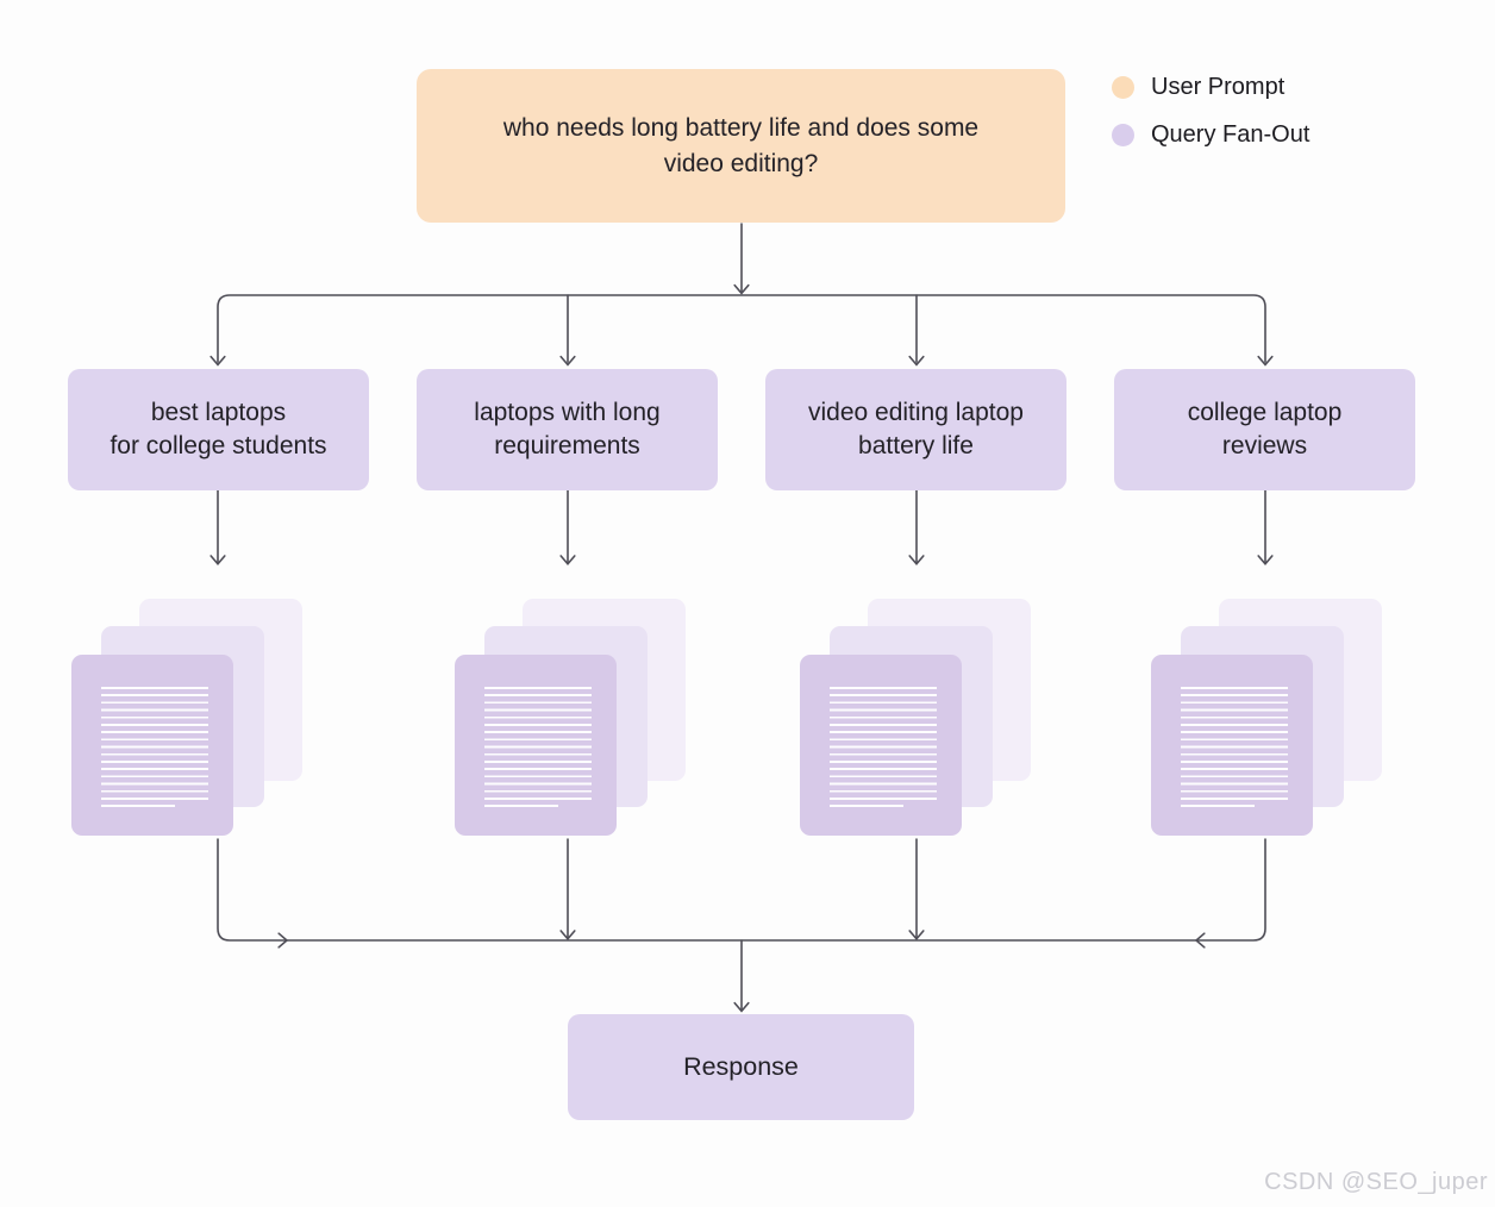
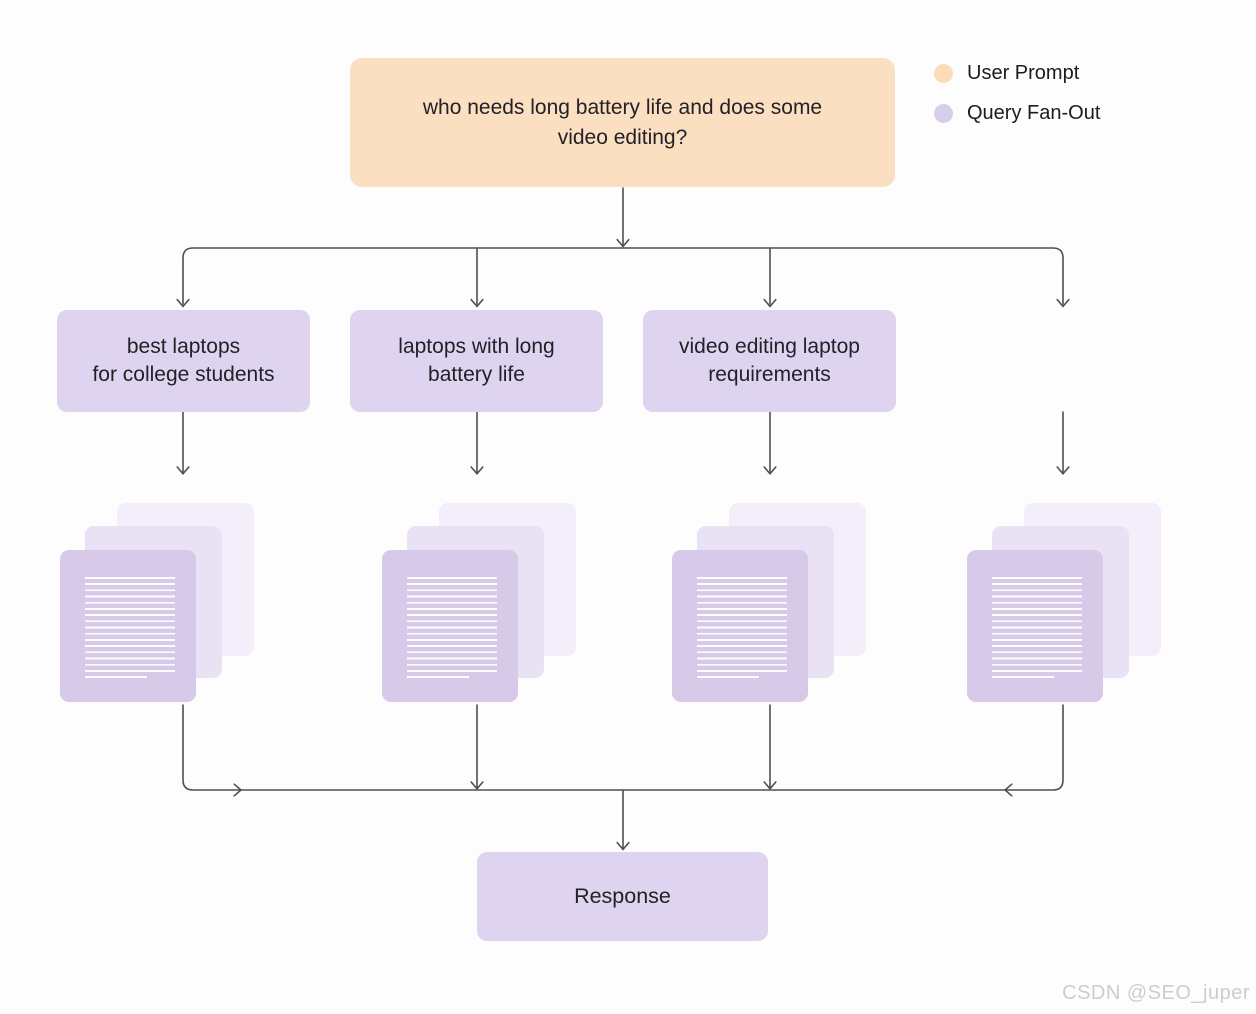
  who needs long battery life and does some
  video editing?
  User Prompt
  Query Fan-Out
  best laptops
  for college students
  laptops with long
- requirements
+ battery life
  video editing laptop
- battery life
+ requirements
- college laptop
- reviews
  Response
  CSDN @SEO_juper
